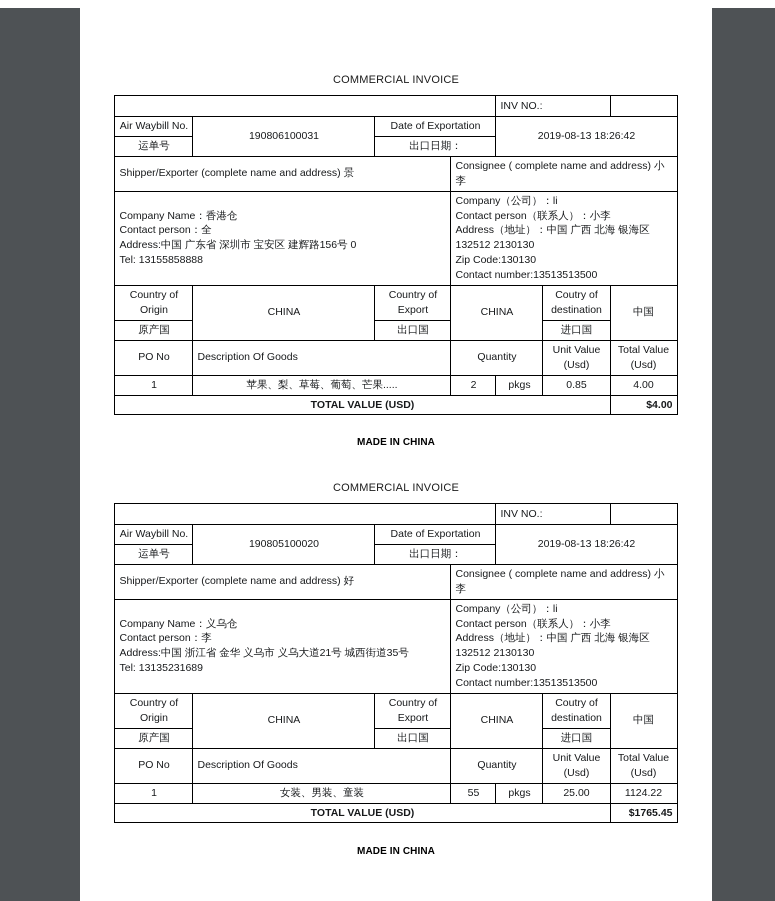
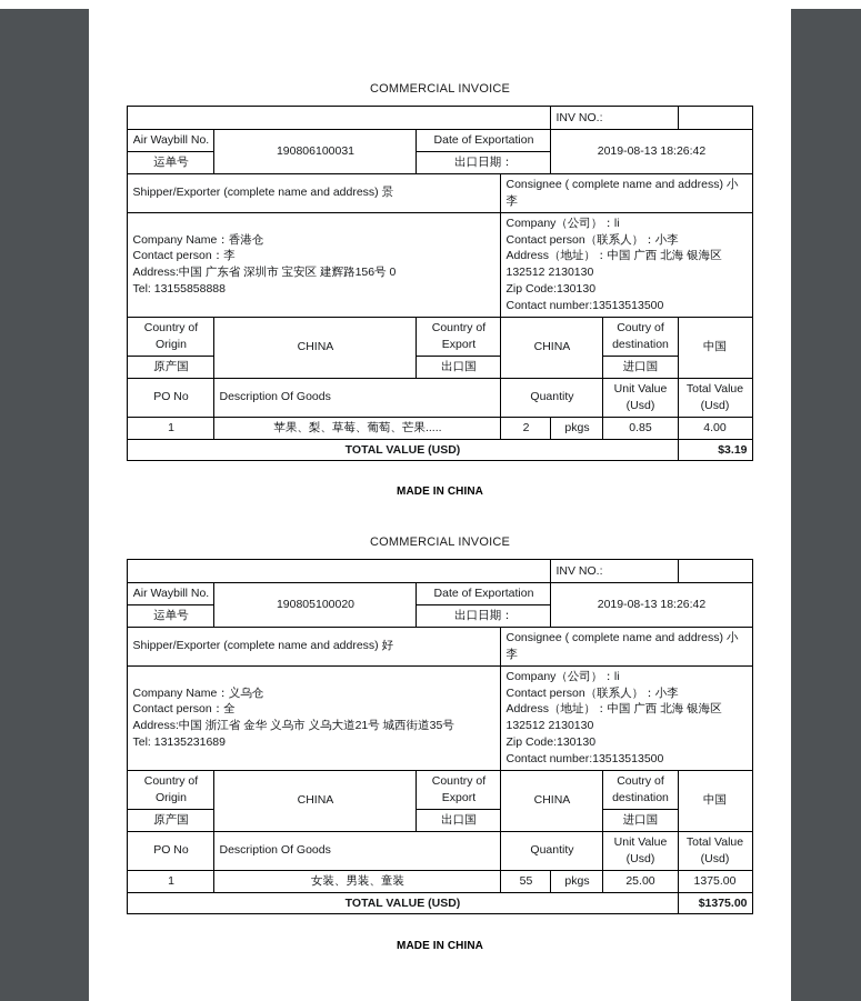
  COMMERCIAL INVOICE
  	INV NO.:
  Air Waybill No.	190806100031	Date of Exportation	2019-08-13 18:26:42
  运单号	出口日期：
  Shipper/Exporter (complete name and address) 景	Consignee ( complete name and address) 小李
- Company Name：香港仓 Contact person：全 Address:中国 广东省 深圳市 宝安区 建辉路156号 0 Tel: 13155858888	Company（公司）：li Contact person（联系人）：小李 Address（地址）：中国 广西 北海 银海区 132512 2130130 Zip Code:130130 Contact number:13513513500
+ Company Name：香港仓 Contact person：李 Address:中国 广东省 深圳市 宝安区 建辉路156号 0 Tel: 13155858888	Company（公司）：li Contact person（联系人）：小李 Address（地址）：中国 广西 北海 银海区 132512 2130130 Zip Code:130130 Contact number:13513513500
  Country of Origin	CHINA	Country of Export	CHINA	Coutry of destination	中国
  原产国	出口国	进口国
  PO No	Description Of Goods	Quantity	Unit Value (Usd)	Total Value (Usd)
  1	苹果、梨、草莓、葡萄、芒果.....	2	pkgs	0.85	4.00
- TOTAL VALUE (USD)	$4.00
+ TOTAL VALUE (USD)	$3.19
  MADE IN CHINA
  COMMERCIAL INVOICE
  	INV NO.:
  Air Waybill No.	190805100020	Date of Exportation	2019-08-13 18:26:42
  运单号	出口日期：
  Shipper/Exporter (complete name and address) 好	Consignee ( complete name and address) 小李
- Company Name：义乌仓 Contact person：李 Address:中国 浙江省 金华 义乌市 义乌大道21号 城西街道35号 Tel: 13135231689	Company（公司）：li Contact person（联系人）：小李 Address（地址）：中国 广西 北海 银海区 132512 2130130 Zip Code:130130 Contact number:13513513500
+ Company Name：义乌仓 Contact person：全 Address:中国 浙江省 金华 义乌市 义乌大道21号 城西街道35号 Tel: 13135231689	Company（公司）：li Contact person（联系人）：小李 Address（地址）：中国 广西 北海 银海区 132512 2130130 Zip Code:130130 Contact number:13513513500
  Country of Origin	CHINA	Country of Export	CHINA	Coutry of destination	中国
  原产国	出口国	进口国
  PO No	Description Of Goods	Quantity	Unit Value (Usd)	Total Value (Usd)
- 1	女装、男装、童装	55	pkgs	25.00	1124.22
+ 1	女装、男装、童装	55	pkgs	25.00	1375.00
- TOTAL VALUE (USD)	$1765.45
+ TOTAL VALUE (USD)	$1375.00
  MADE IN CHINA
